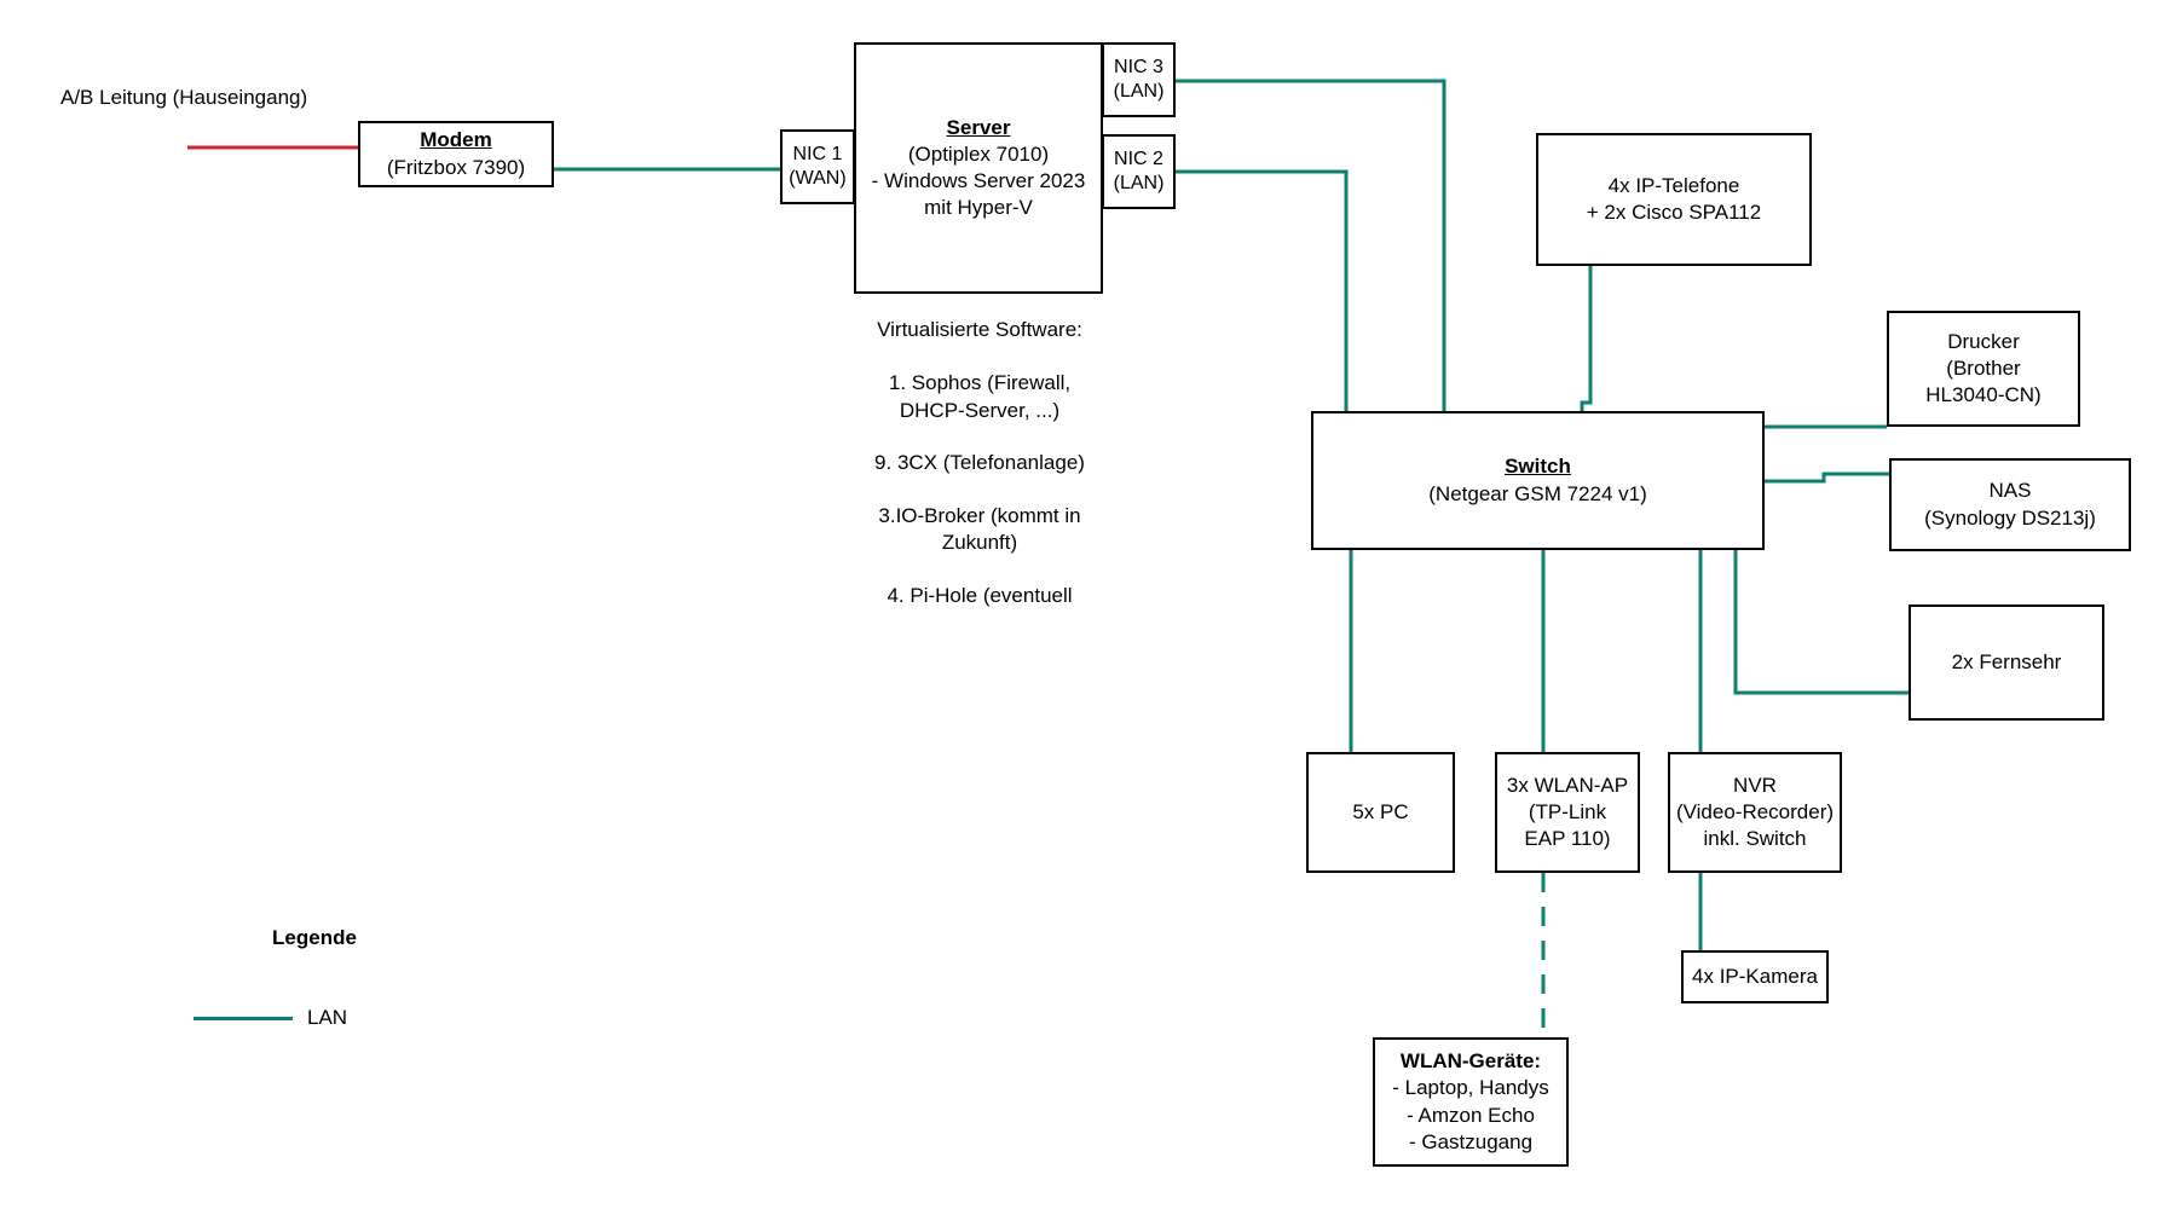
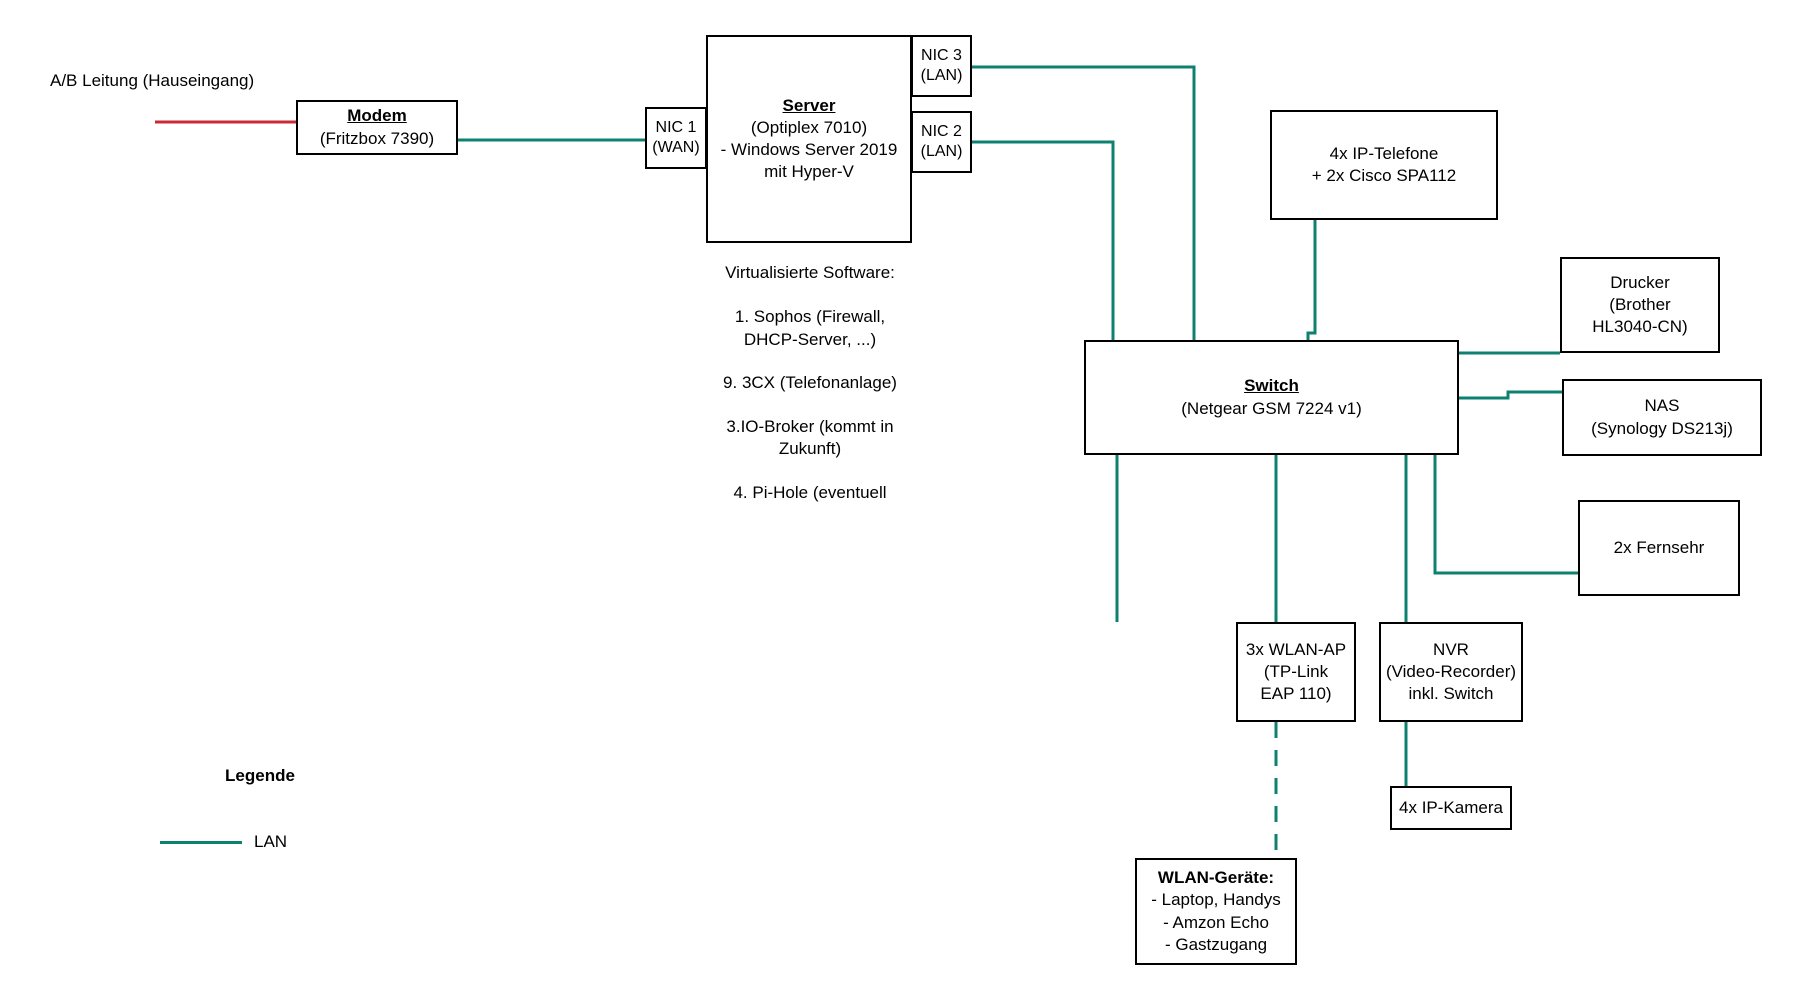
  A/B Leitung (Hauseingang)
  Modem
  (Fritzbox 7390)
  Server
  (Optiplex 7010)
- - Windows Server 2023
+ - Windows Server 2019
  mit Hyper-V
  NIC 1
  (WAN)
  NIC 3
  (LAN)
  NIC 2
  (LAN)
  Virtualisierte Software:
  1. Sophos (Firewall,
  DHCP-Server, ...)
  9. 3CX (Telefonanlage)
  3.IO-Broker (kommt in
  Zukunft)
  4. Pi-Hole (eventuell
  4x IP-Telefone
  + 2x Cisco SPA112
  Switch
  (Netgear GSM 7224 v1)
  Drucker
  (Brother
  HL3040-CN)
  NAS
  (Synology DS213j)
  2x Fernsehr
- 5x PC
  3x WLAN-AP
  (TP-Link
  EAP 110)
  NVR
  (Video-Recorder)
  inkl. Switch
  4x IP-Kamera
  WLAN-Geräte:
  - Laptop, Handys
  - Amzon Echo
  - Gastzugang
  Legende
  LAN
